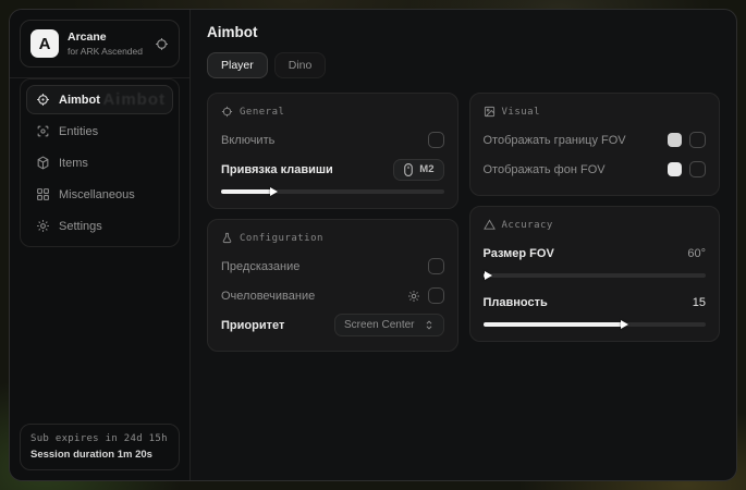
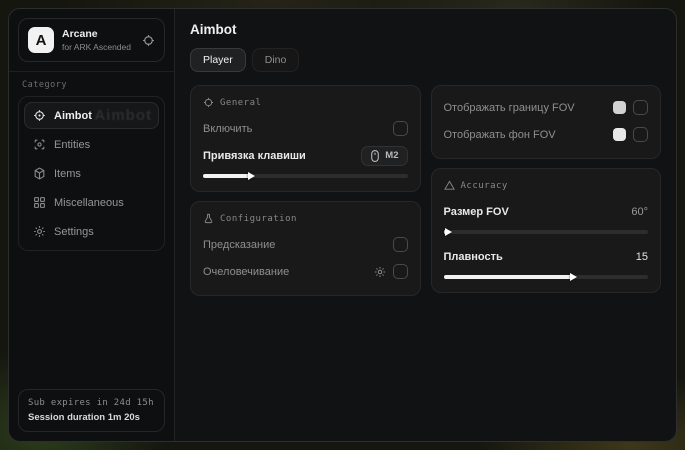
  A
  Arcane
  for ARK Ascended
+ Category
  Aimbot
  Entities
  Items
  Miscellaneous
  Settings
  Sub expires in 24d 15h
  Session duration 1m 20s
  Aimbot
  Player
  Dino
  General
  Включить
  Привязка клавиши
  M2
  Configuration
  Предсказание
  Очеловечивание
- Приоритет
- Screen Center
- Visual
  Отображать границу FOV
  Отображать фон FOV
  Accuracy
  Размер FOV
  60°
  Плавность
  15
